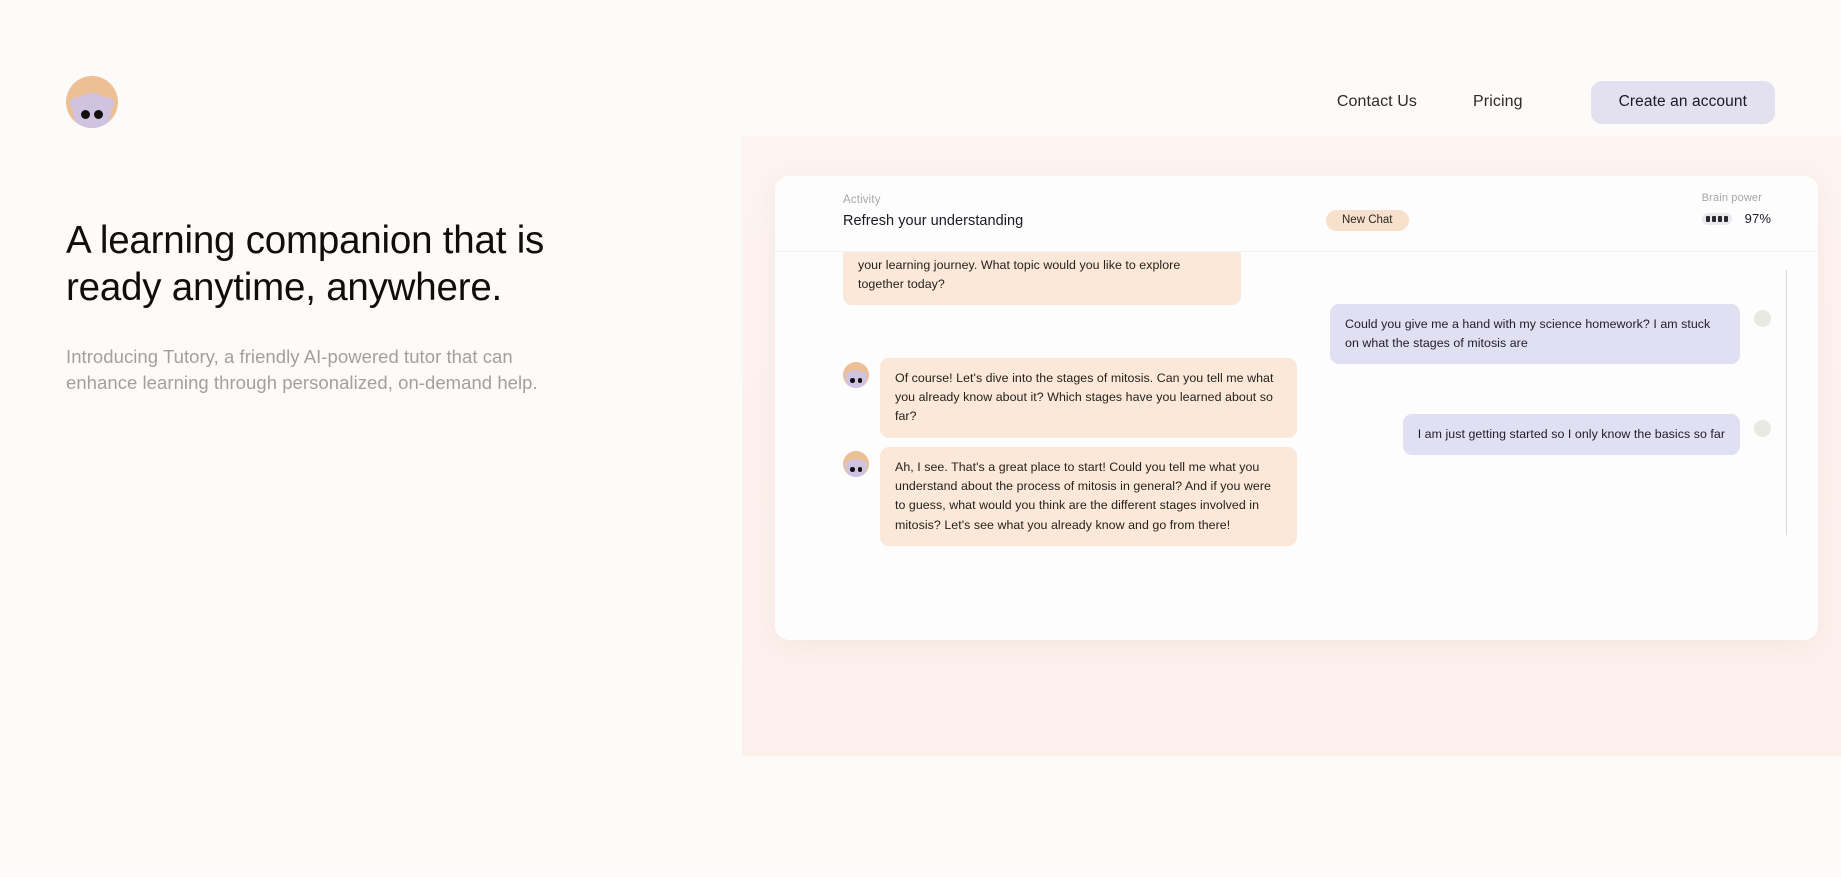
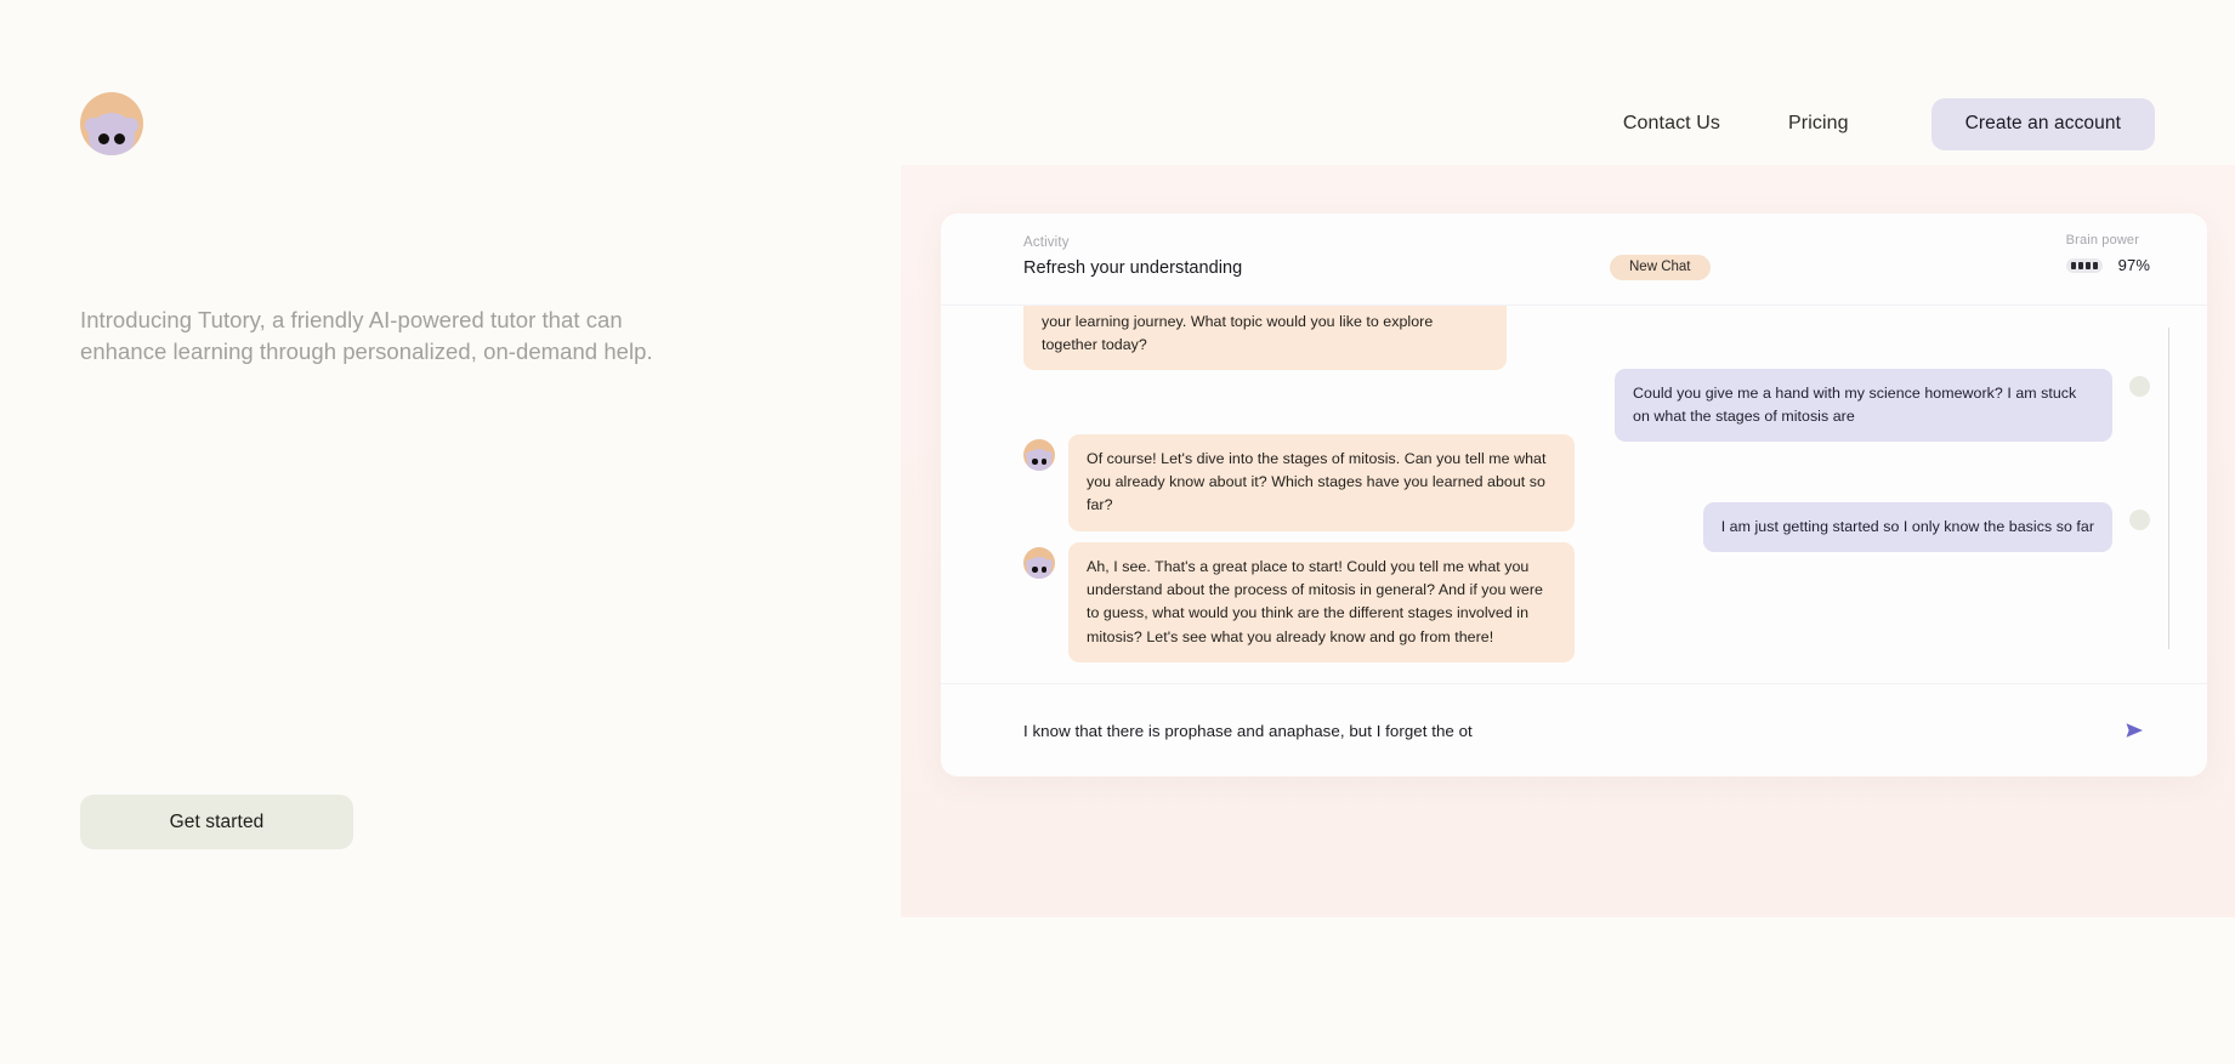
  Contact Us
  Pricing
  Create an account
- A learning companion that is ready anytime, anywhere.
  Introducing Tutory, a friendly AI-powered tutor that can enhance learning through personalized, on-demand help.
+ Get started
  Activity
  Refresh your understanding
  New Chat
  Brain power
  97%
  your learning journey. What topic would you like to explore together today?
  Could you give me a hand with my science homework? I am stuck on what the stages of mitosis are
  Of course! Let's dive into the stages of mitosis. Can you tell me what you already know about it? Which stages have you learned about so far?
  I am just getting started so I only know the basics so far
  Ah, I see. That's a great place to start! Could you tell me what you understand about the process of mitosis in general? And if you were to guess, what would you think are the different stages involved in mitosis? Let's see what you already know and go from there!
+ I know that there is prophase and anaphase, but I forget the ot
